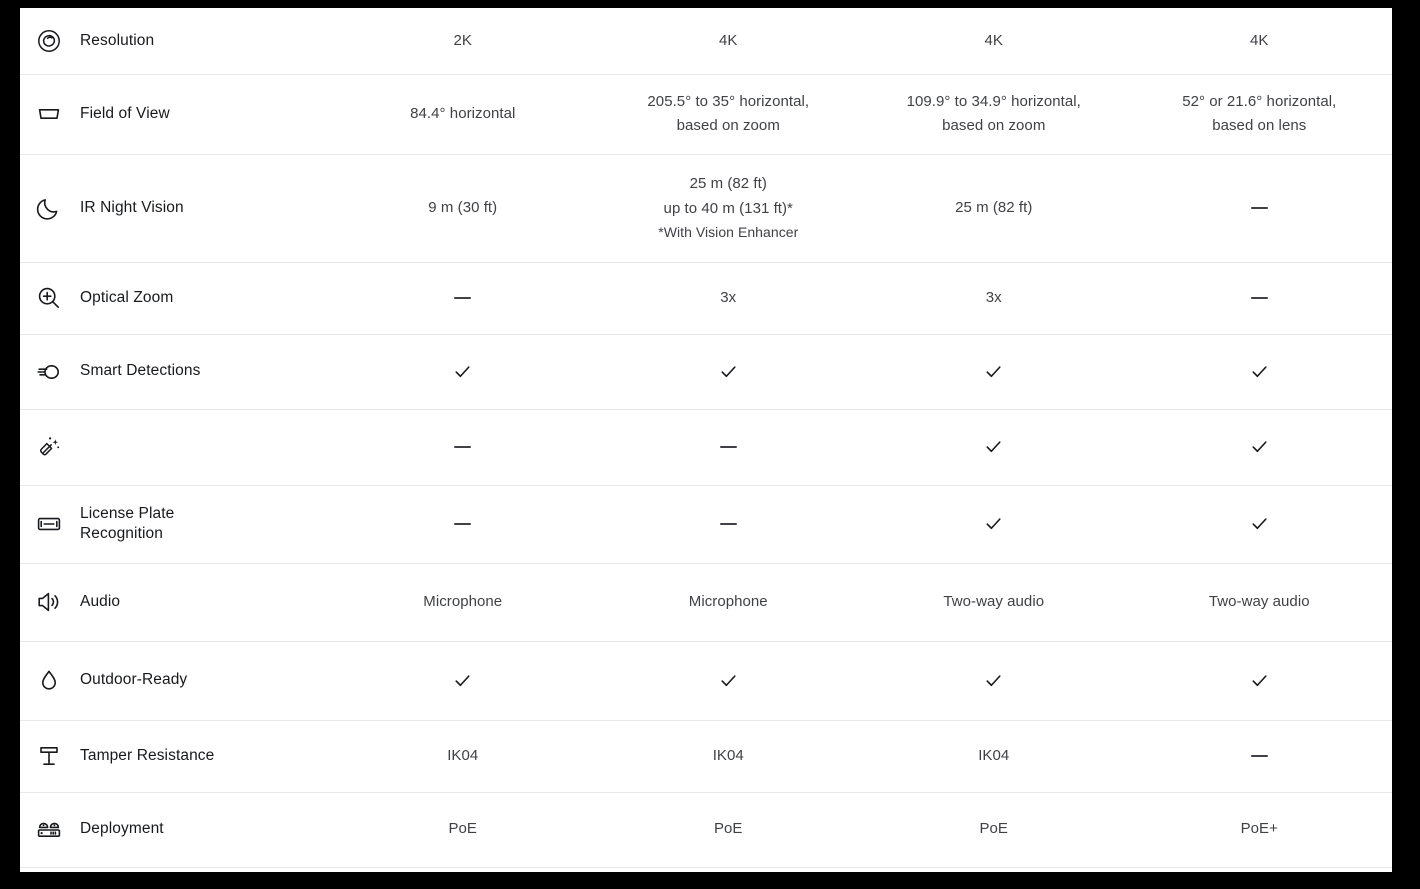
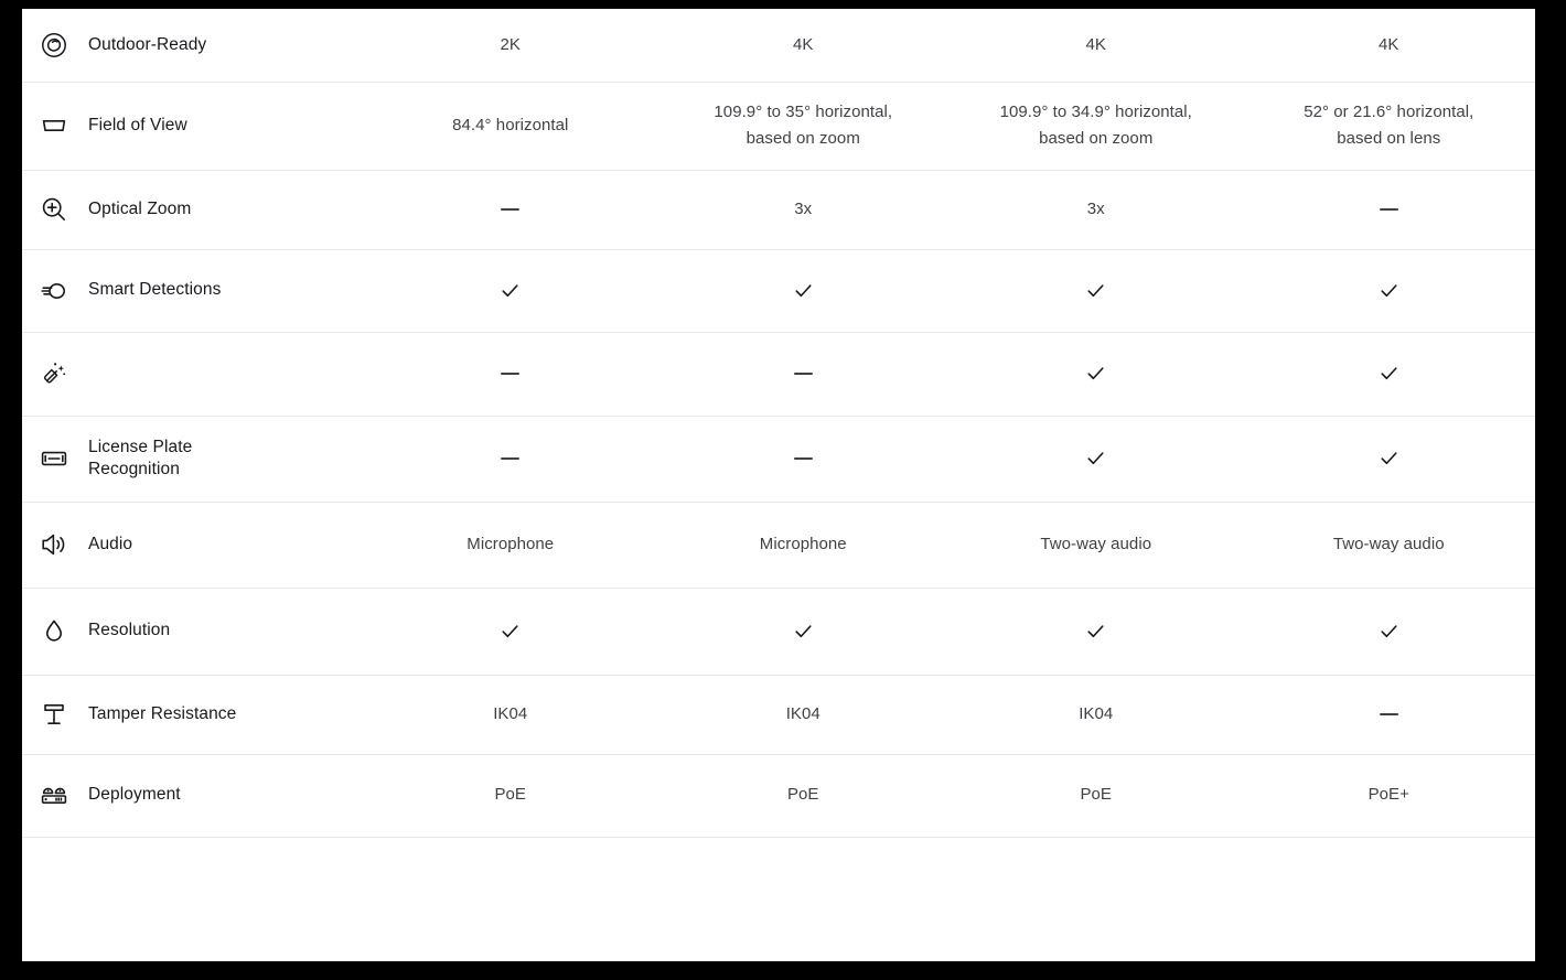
- Resolution	2K	4K	4K	4K
+ Outdoor-Ready	2K	4K	4K	4K
- Field of View	84.4° horizontal	205.5° to 35° horizontal,based on zoom	109.9° to 34.9° horizontal,based on zoom	52° or 21.6° horizontal,based on lens
+ Field of View	84.4° horizontal	109.9° to 35° horizontal,based on zoom	109.9° to 34.9° horizontal,based on zoom	52° or 21.6° horizontal,based on lens
- IR Night Vision	9 m (30 ft)	25 m (82 ft)up to 40 m (131 ft)**With Vision Enhancer	25 m (82 ft)
  Optical Zoom		3x	3x
  Smart Detections
  License PlateRecognition
  Audio	Microphone	Microphone	Two-way audio	Two-way audio
- Outdoor-Ready
+ Resolution
  Tamper Resistance	IK04	IK04	IK04
  Deployment	PoE	PoE	PoE	PoE+
